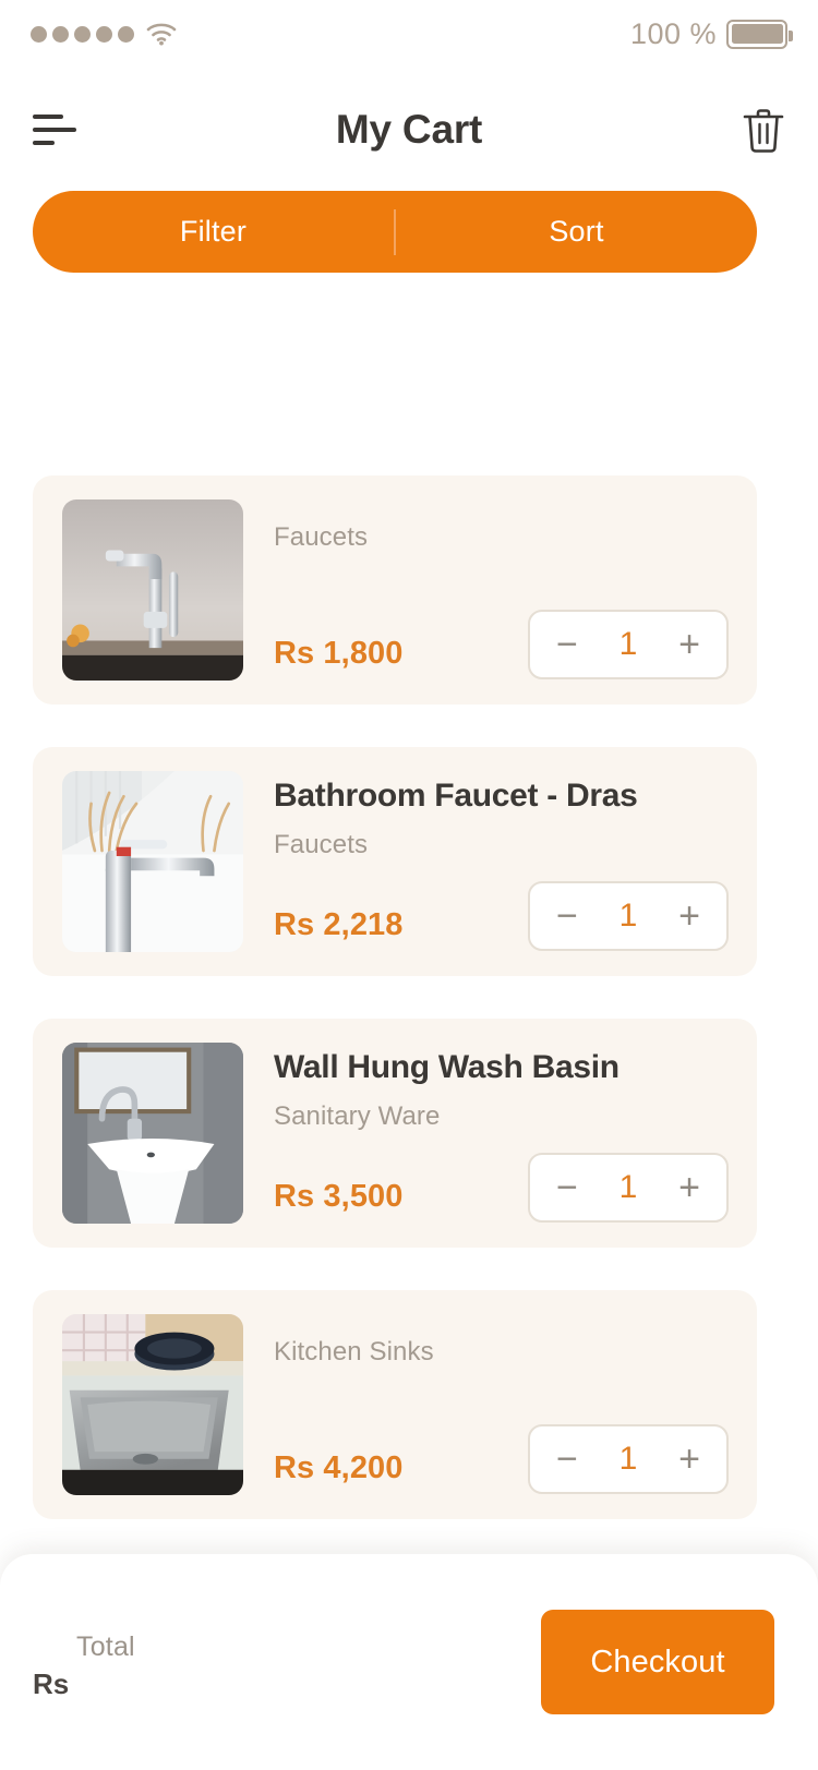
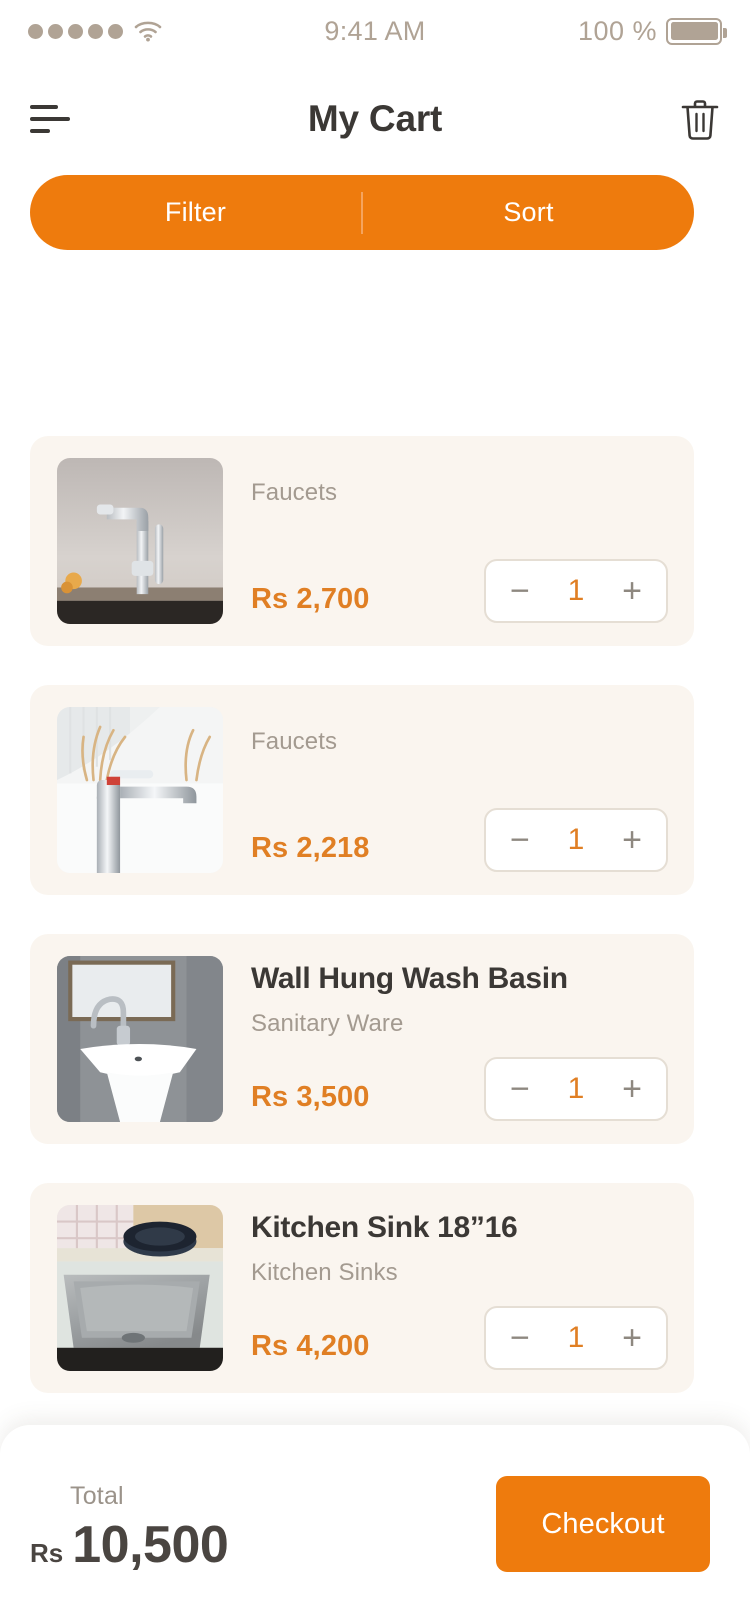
+ 9:41 AM
  100 %
  My Cart
  Filter
  Sort
  Faucets
- Rs 1,800
+ Rs 2,700
  −
  1
  +
- Bathroom Faucet - Dras
  Faucets
  Rs 2,218
  −
  1
  +
  Wall Hung Wash Basin
  Sanitary Ware
  Rs 3,500
  −
  1
  +
+ Kitchen Sink 18”16
  Kitchen Sinks
  Rs 4,200
  −
  1
  +
  Total
  Rs
+ 10,500
  Checkout
